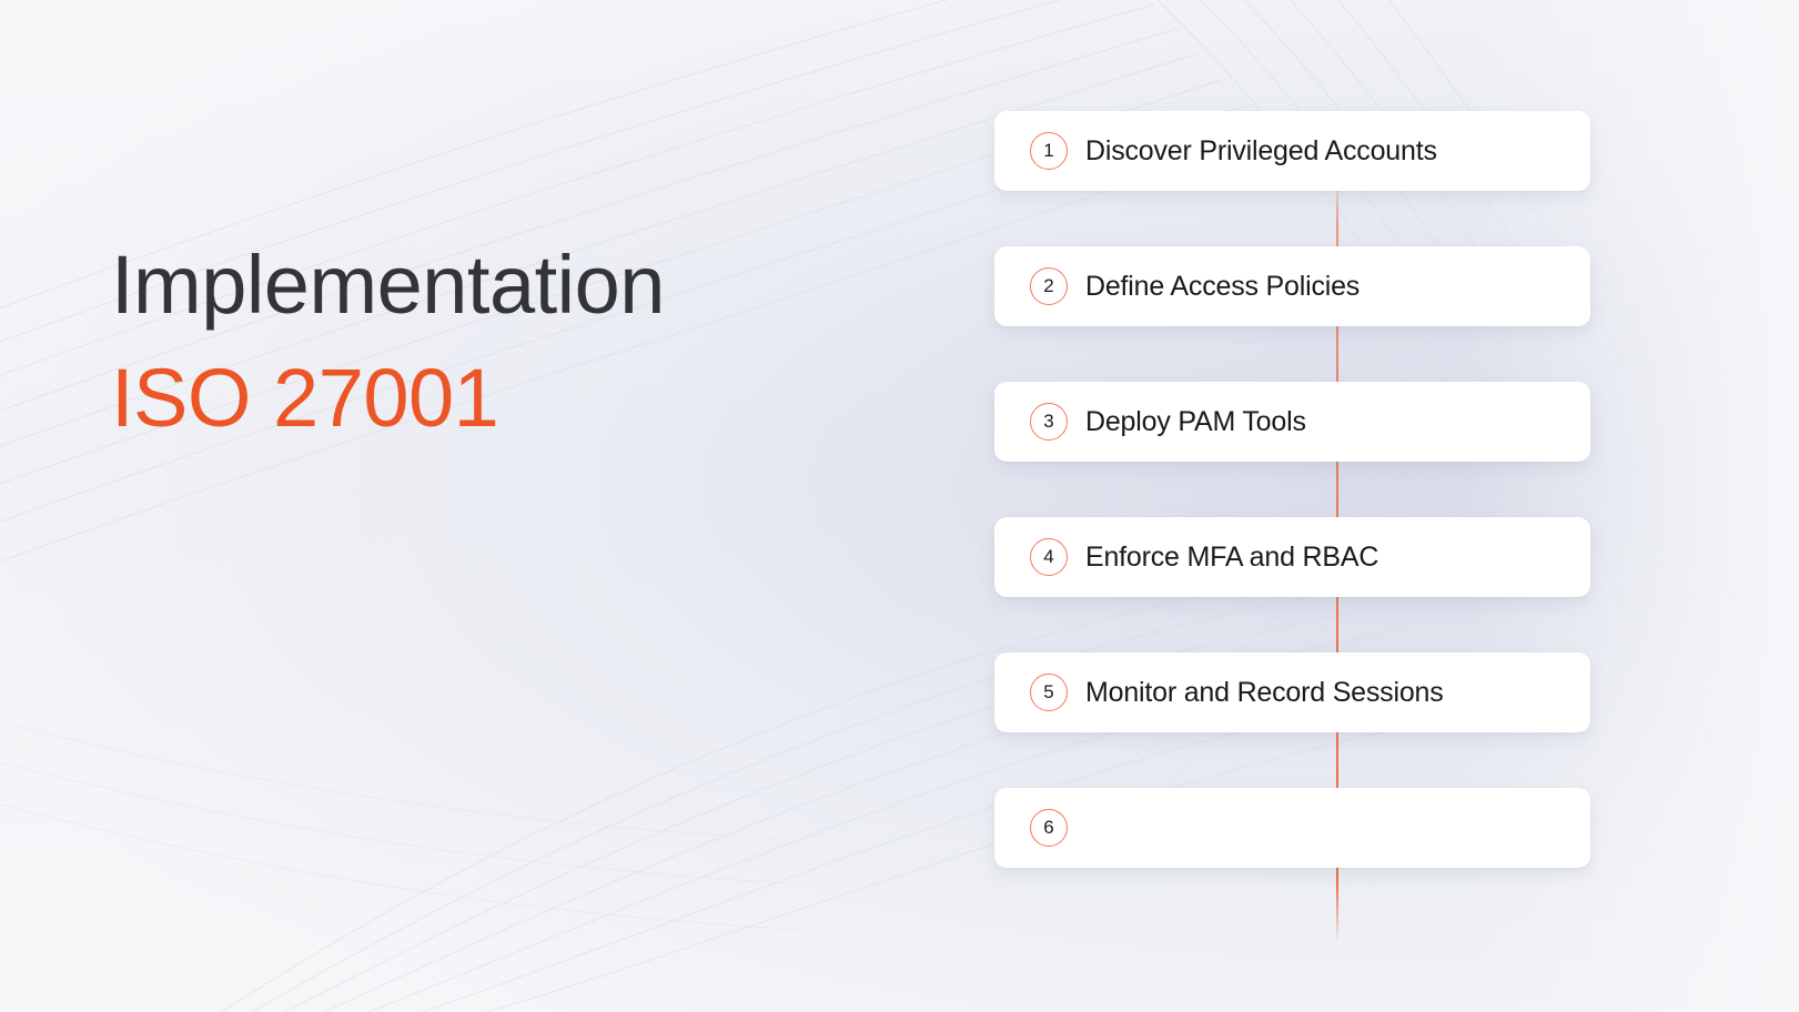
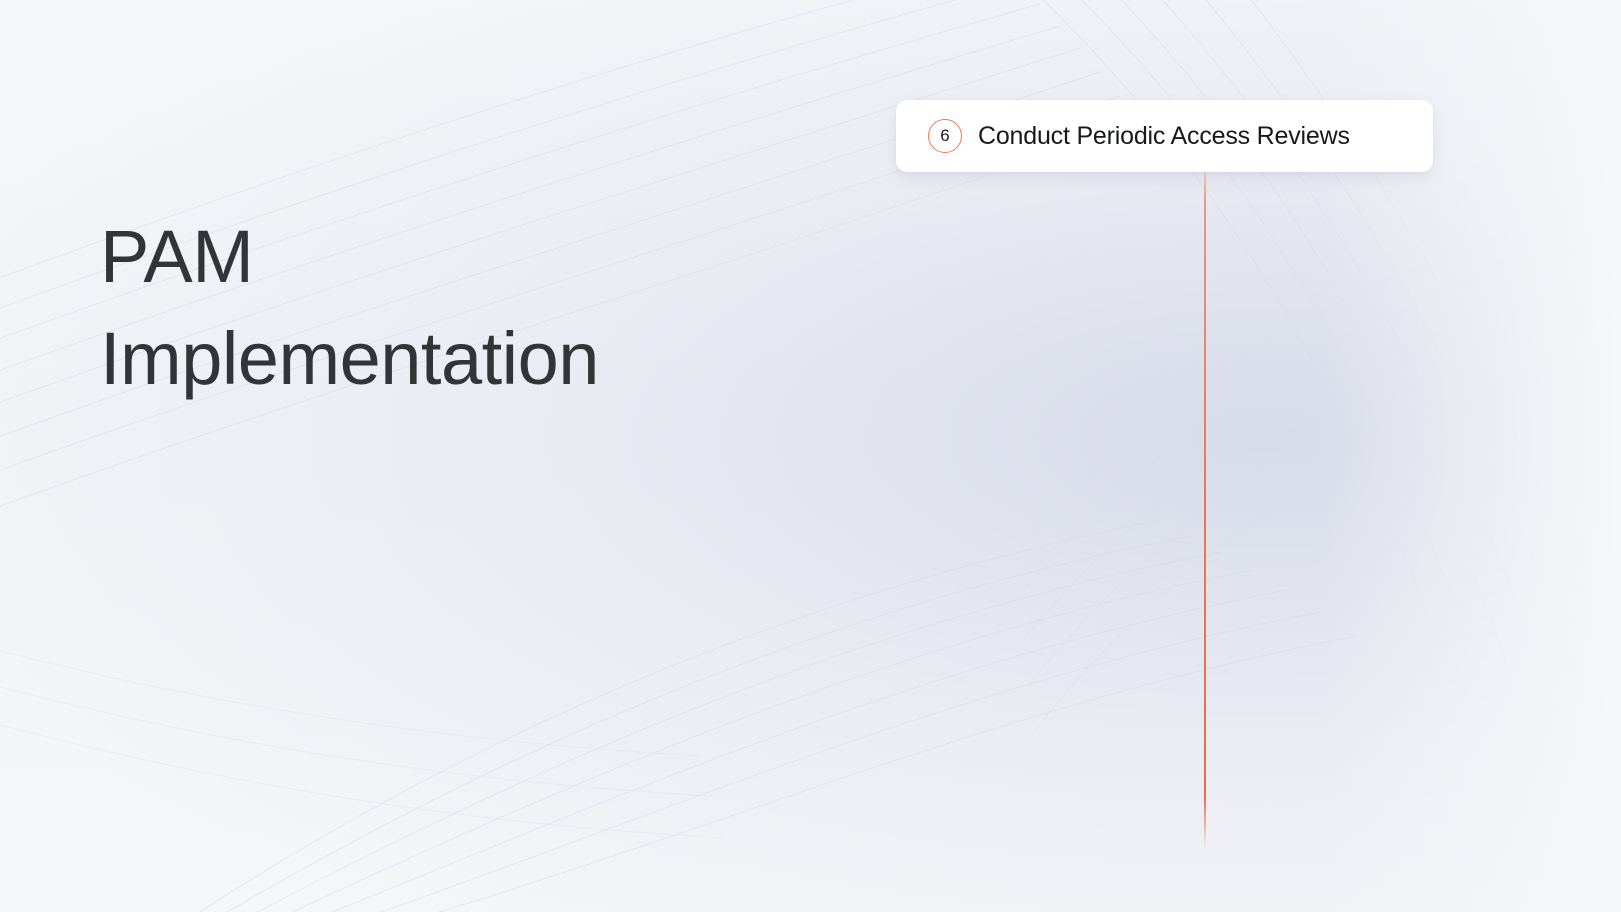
+ PAM
  Implementation
- ISO 27001
- 1
- Discover Privileged Accounts
- 2
- Define Access Policies
- 3
- Deploy PAM Tools
- 4
- Enforce MFA and RBAC
- 5
- Monitor and Record Sessions
  6
+ Conduct Periodic Access Reviews
